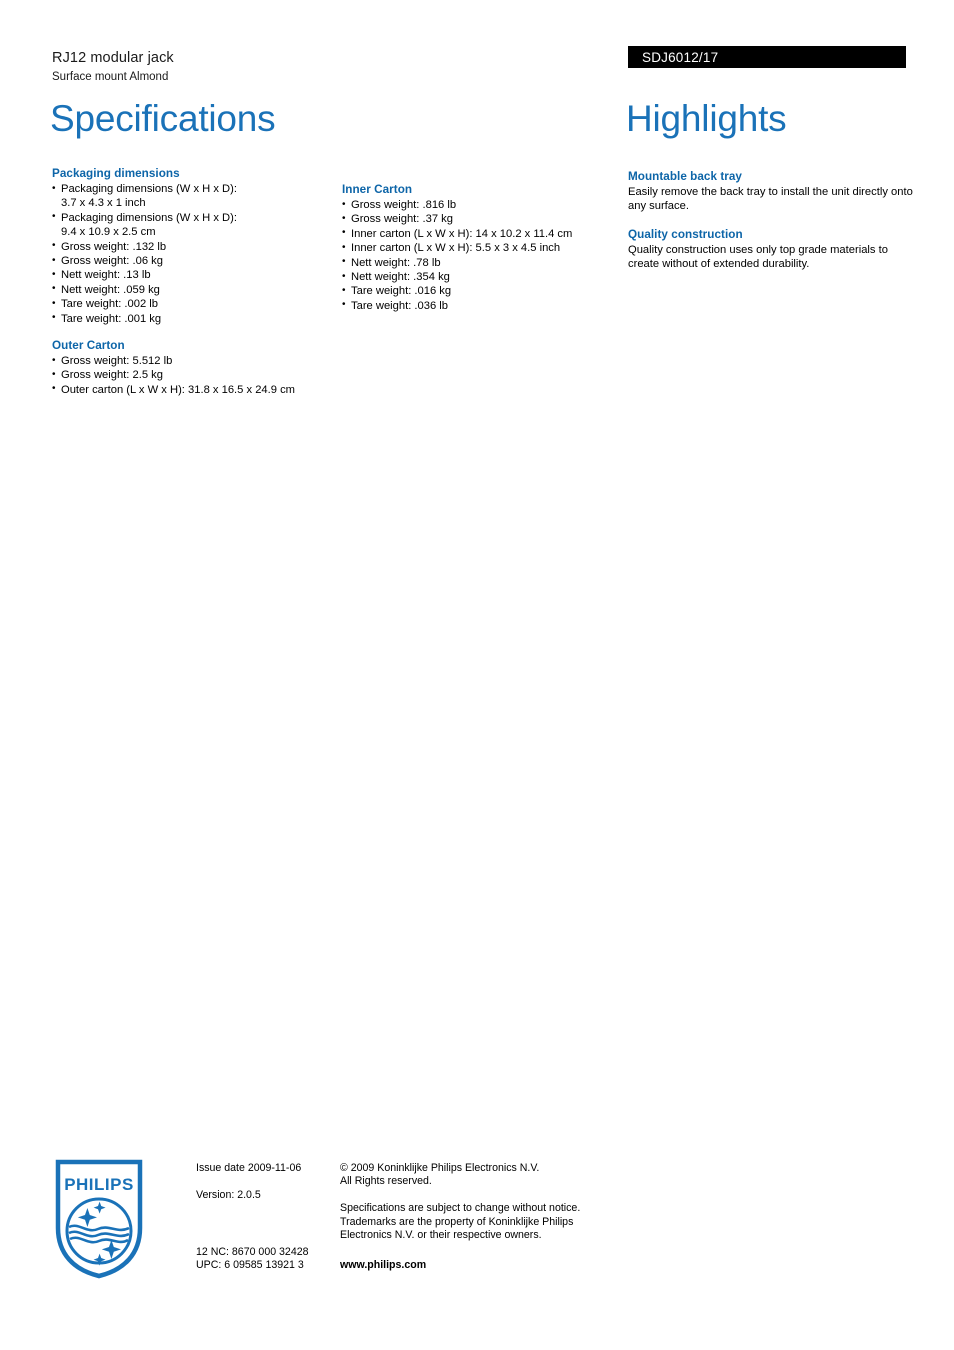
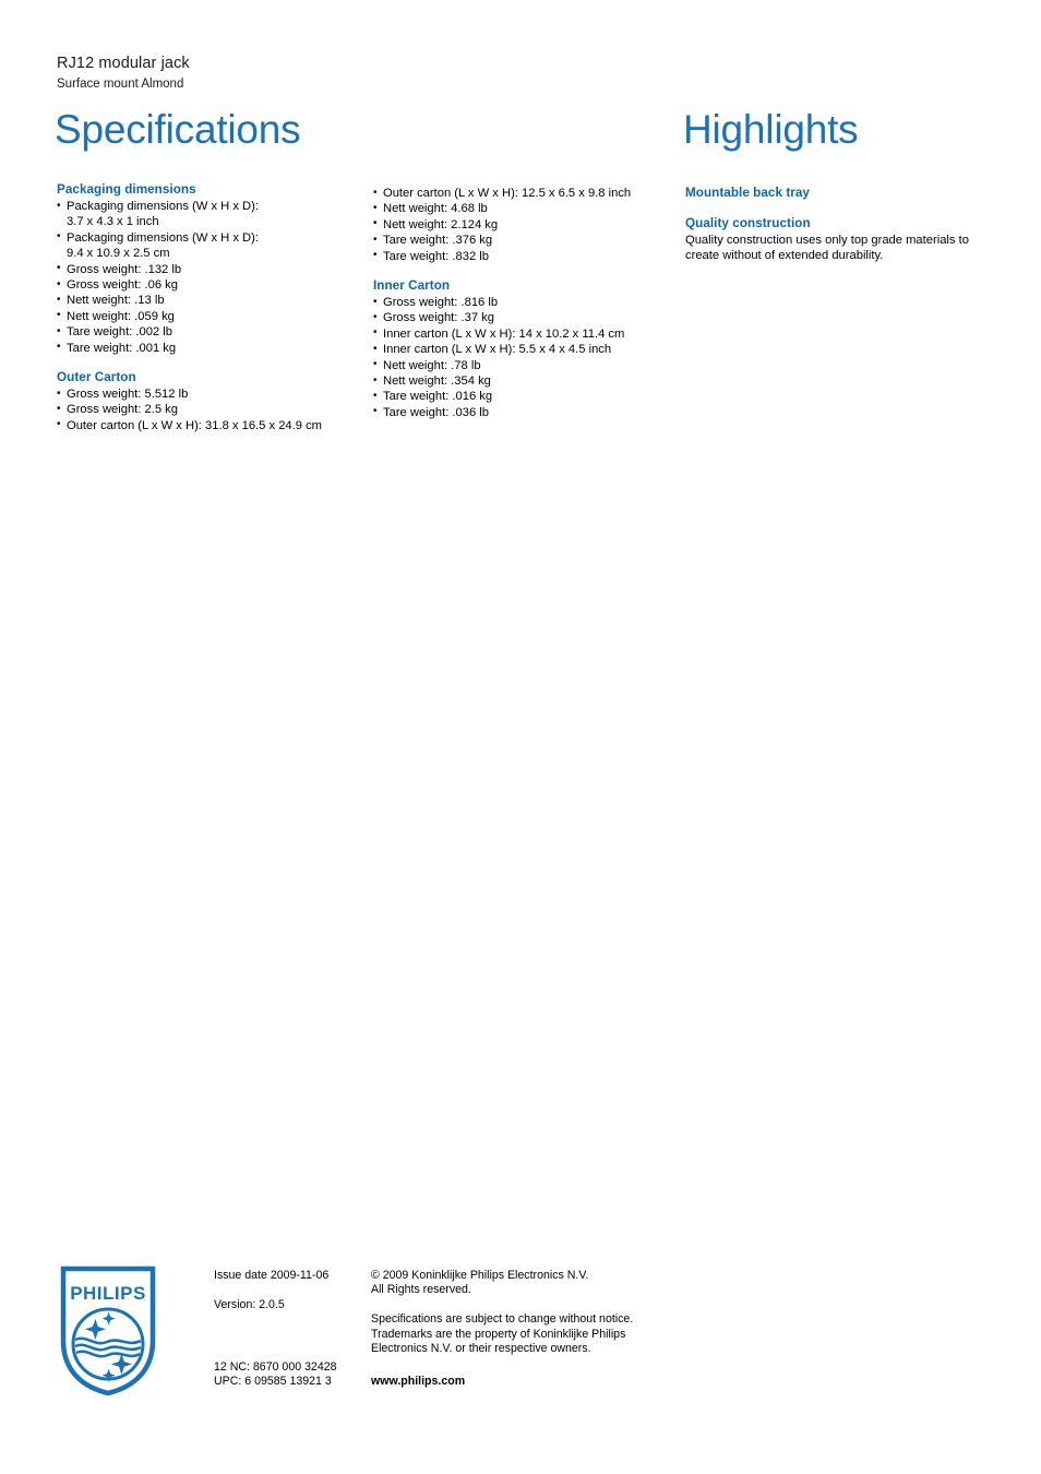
  RJ12 modular jack
  Surface mount Almond
- SDJ6012/17
  Specifications
  Highlights
  Packaging dimensions
  Packaging dimensions (W x H x D):
  3.7 x 4.3 x 1 inch
  Packaging dimensions (W x H x D):
  9.4 x 10.9 x 2.5 cm
  Gross weight: .132 lb
  Gross weight: .06 kg
  Nett weight: .13 lb
  Nett weight: .059 kg
  Tare weight: .002 lb
  Tare weight: .001 kg
  Outer Carton
  Gross weight: 5.512 lb
  Gross weight: 2.5 kg
  Outer carton (L x W x H): 31.8 x 16.5 x 24.9 cm
+ Outer carton (L x W x H): 12.5 x 6.5 x 9.8 inch
+ Nett weight: 4.68 lb
+ Nett weight: 2.124 kg
+ Tare weight: .376 kg
+ Tare weight: .832 lb
  Inner Carton
  Gross weight: .816 lb
  Gross weight: .37 kg
  Inner carton (L x W x H): 14 x 10.2 x 11.4 cm
- Inner carton (L x W x H): 5.5 x 3 x 4.5 inch
+ Inner carton (L x W x H): 5.5 x 4 x 4.5 inch
  Nett weight: .78 lb
  Nett weight: .354 kg
  Tare weight: .016 kg
  Tare weight: .036 lb
  Mountable back tray
- Easily remove the back tray to install the unit directly onto any surface.
  Quality construction
  Quality construction uses only top grade materials to create without of extended durability.
  PHILIPS
  Issue date 2009-11-06
  Version: 2.0.5
  12 NC: 8670 000 32428
  UPC: 6 09585 13921 3
  © 2009 Koninklijke Philips Electronics N.V.
  All Rights reserved.
  Specifications are subject to change without notice. Trademarks are the property of Koninklijke Philips Electronics N.V. or their respective owners.
  www.philips.com
